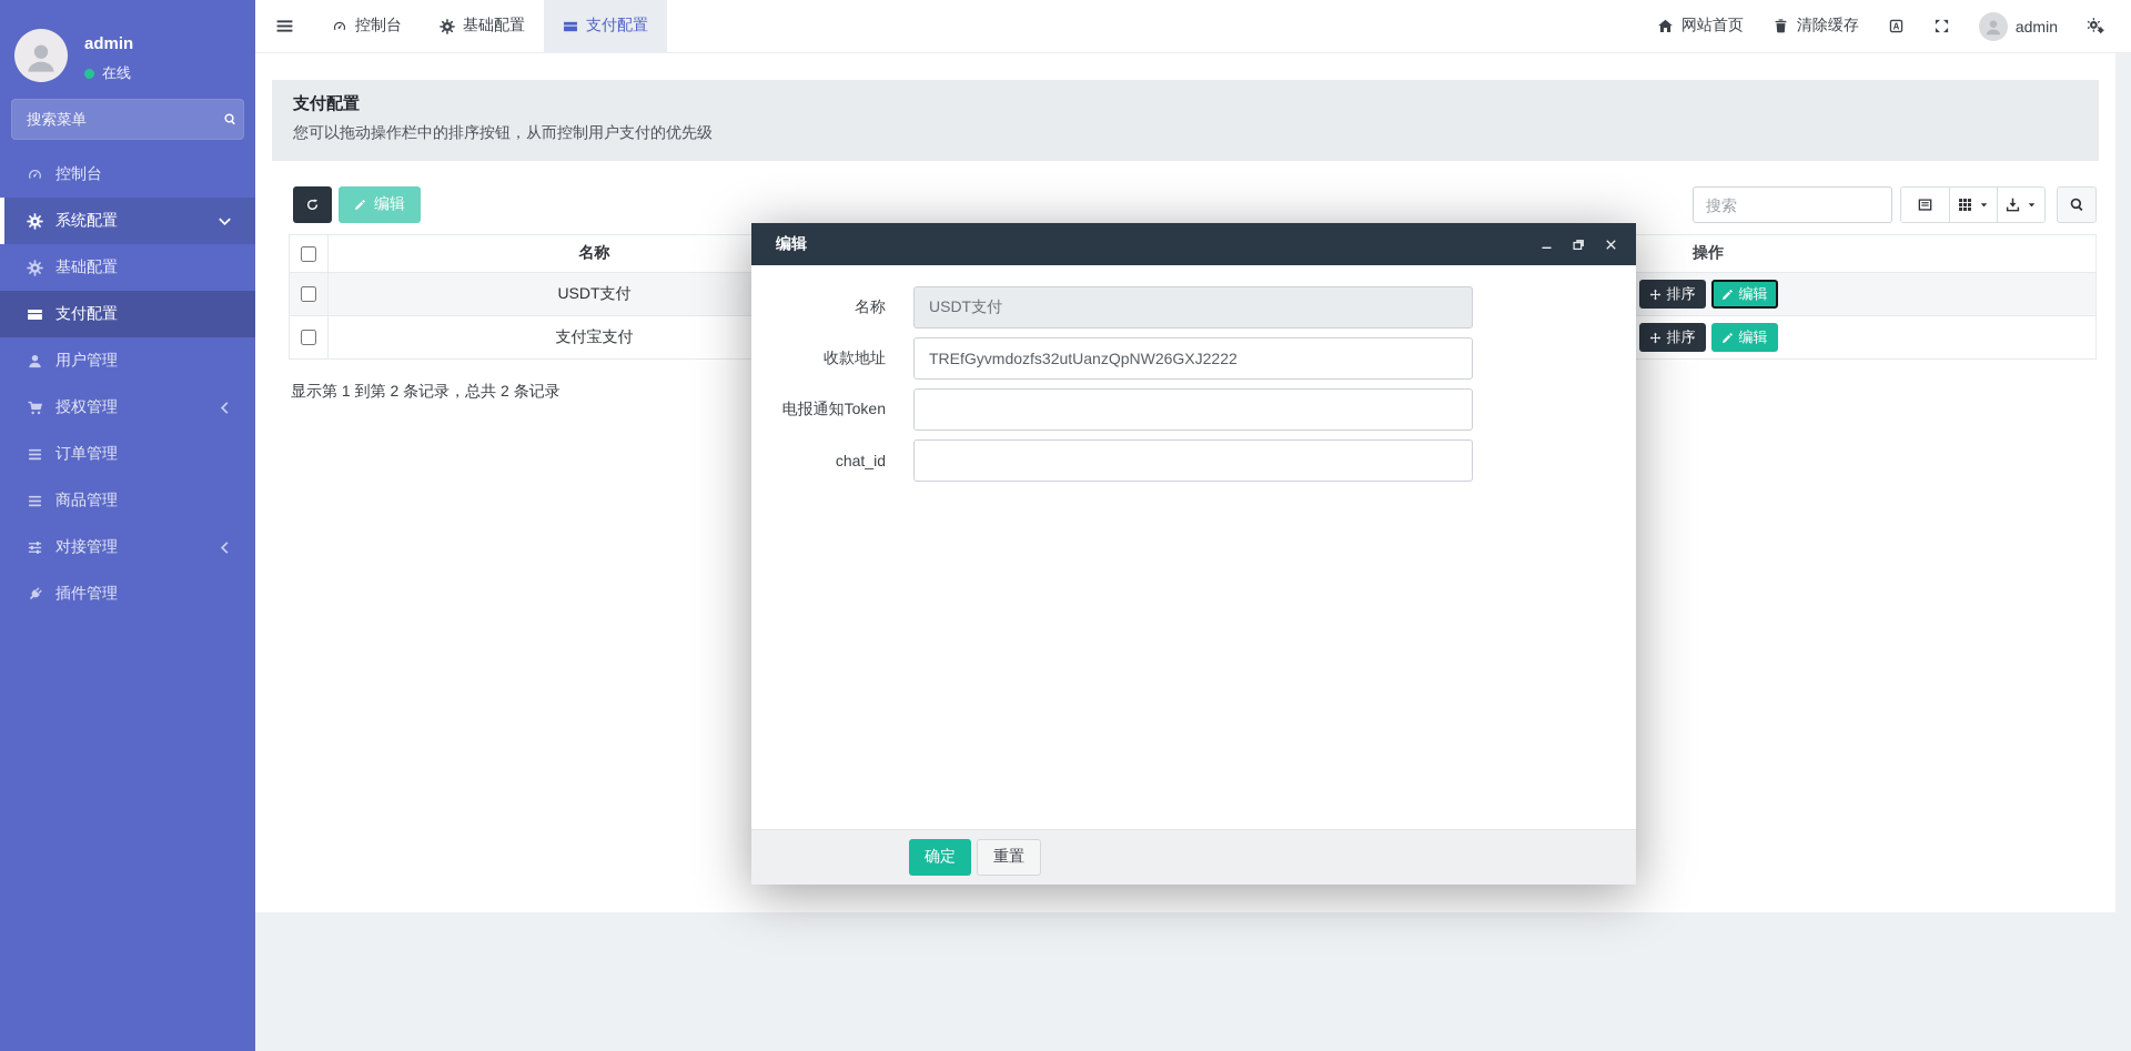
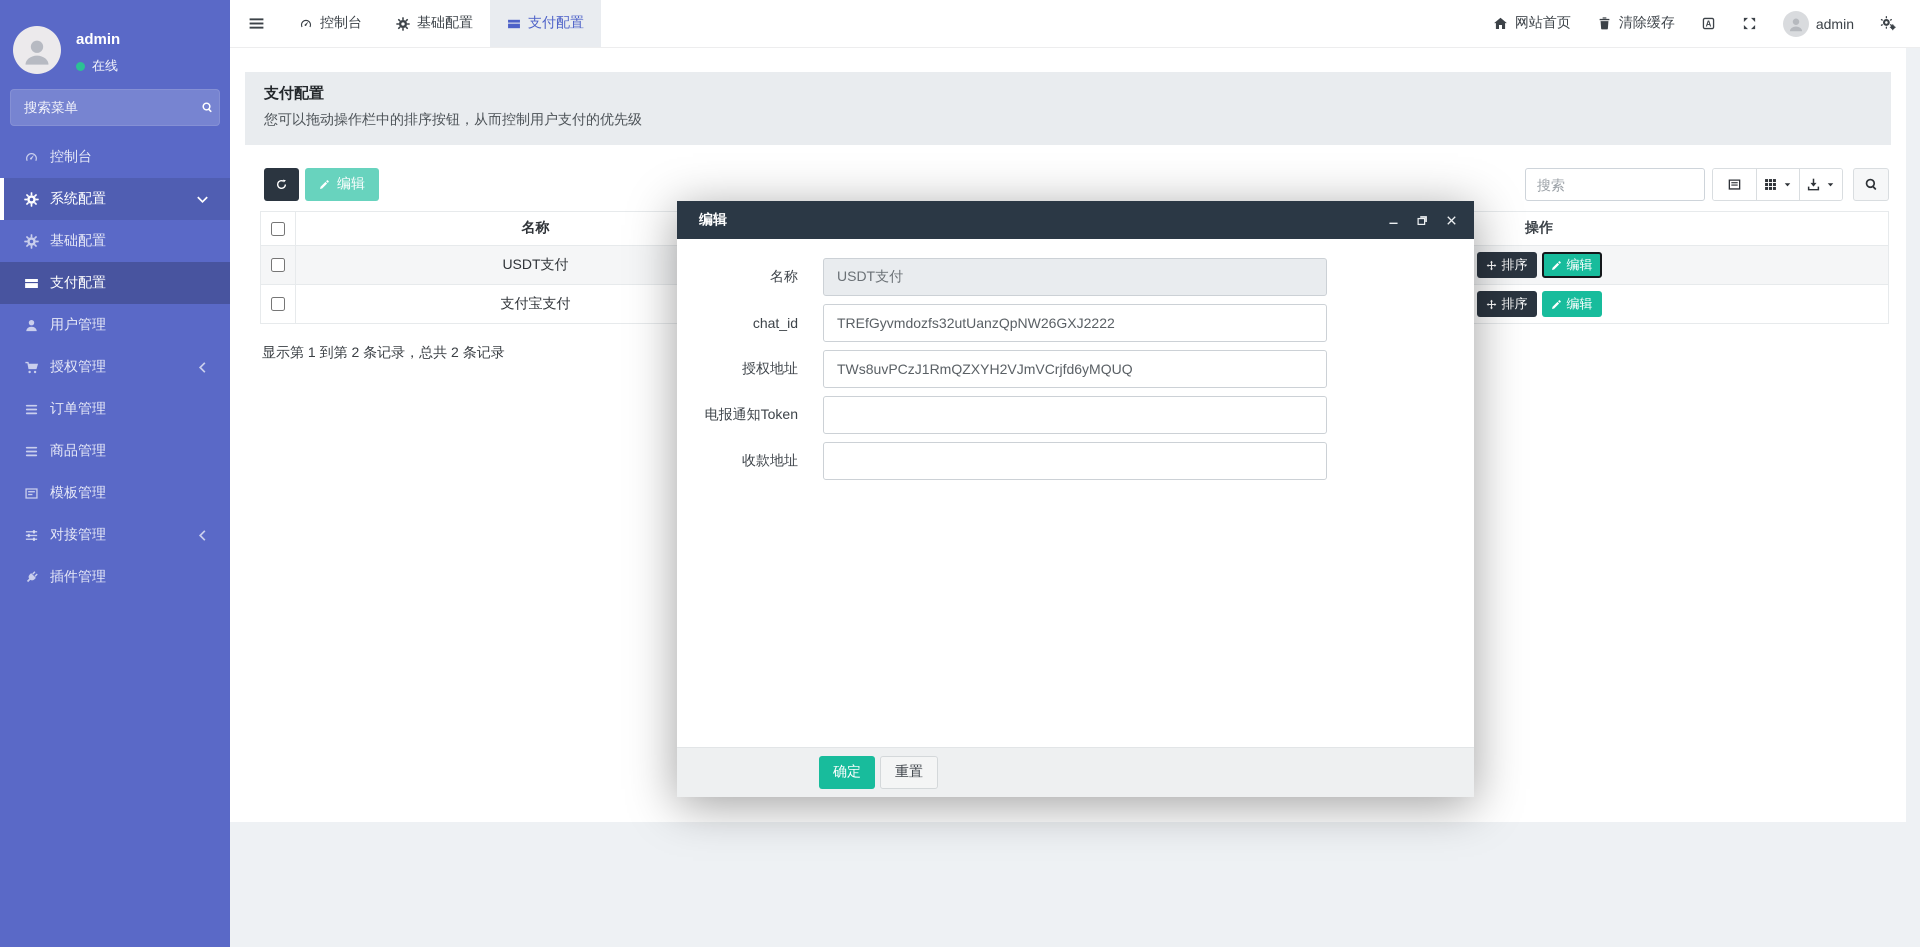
  admin
  在线
  搜索菜单
  控制台
  系统配置
  基础配置
  支付配置
  用户管理
  授权管理
  订单管理
  商品管理
+ 模板管理
  对接管理
  插件管理
  控制台
  基础配置
  支付配置
  网站首页
  清除缓存
  admin
  支付配置
  您可以拖动操作栏中的排序按钮，从而控制用户支付的优先级
  编辑
  搜索
  名称
  操作
  USDT支付
  排序
  编辑
  支付宝支付
  排序
  编辑
  显示第 1 到第 2 条记录，总共 2 条记录
  编辑
  名称
  USDT支付
- 收款地址
+ chat_id
  TREfGyvmdozfs32utUanzQpNW26GXJ2222
+ 授权地址
+ TWs8uvPCzJ1RmQZXYH2VJmVCrjfd6yMQUQ
  电报通知Token
- chat_id
+ 收款地址
  确定
  重置
